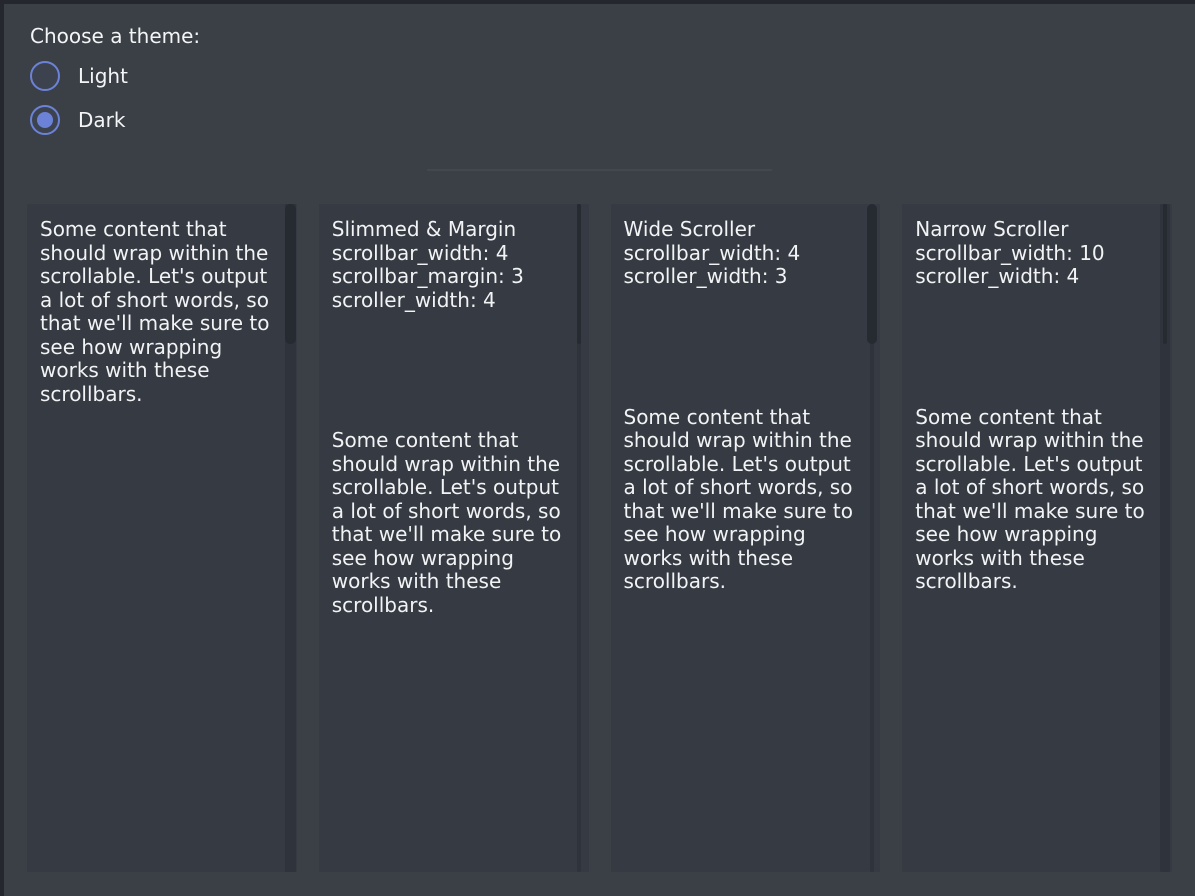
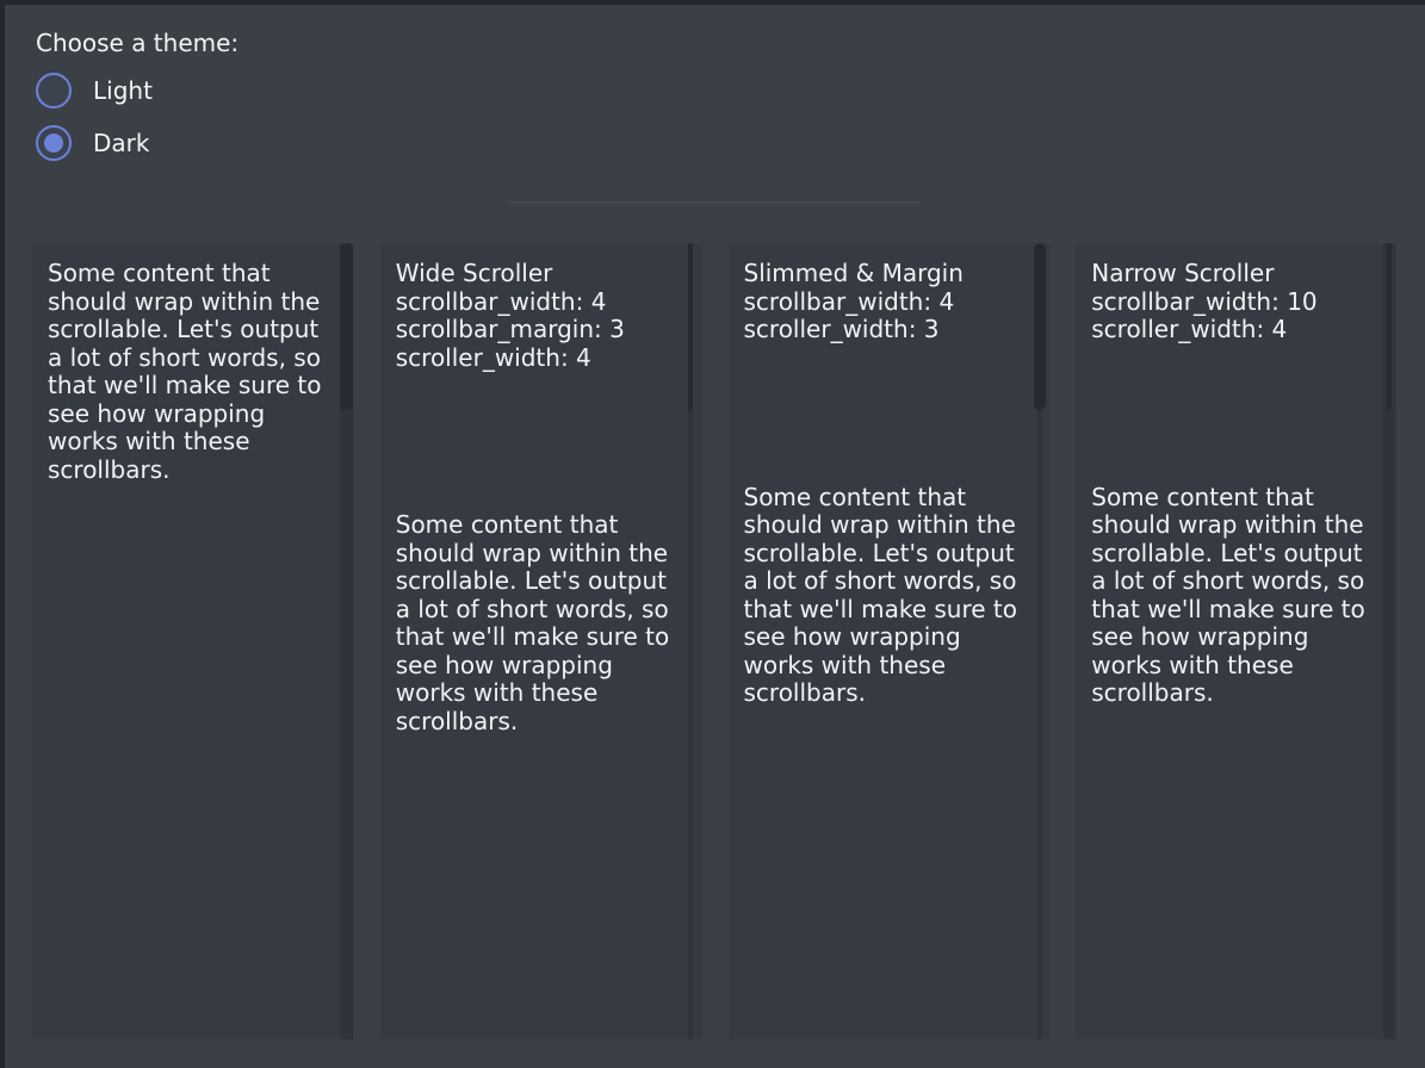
  Choose a theme:
  Light
  Dark
  Some content that should wrap within the scrollable. Let's output a lot of short words, so that we'll make sure to see how wrapping works with these scrollbars.
- Slimmed & Margin
+ Wide Scroller
  scrollbar_width: 4
  scrollbar_margin: 3
  scroller_width: 4
  Some content that should wrap within the scrollable. Let's output a lot of short words, so that we'll make sure to see how wrapping works with these scrollbars.
- Wide Scroller
+ Slimmed & Margin
  scrollbar_width: 4
  scroller_width: 3
  Some content that should wrap within the scrollable. Let's output a lot of short words, so that we'll make sure to see how wrapping works with these scrollbars.
  Narrow Scroller
  scrollbar_width: 10
  scroller_width: 4
  Some content that should wrap within the scrollable. Let's output a lot of short words, so that we'll make sure to see how wrapping works with these scrollbars.
